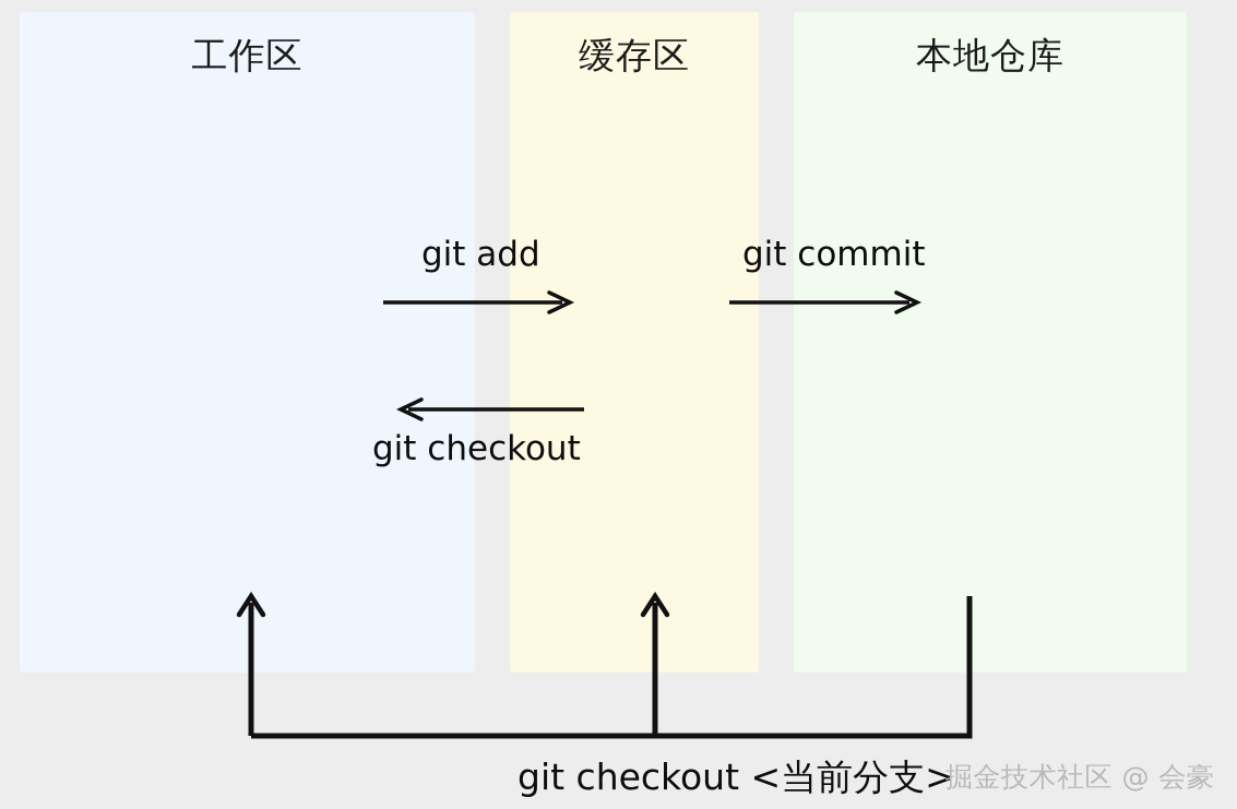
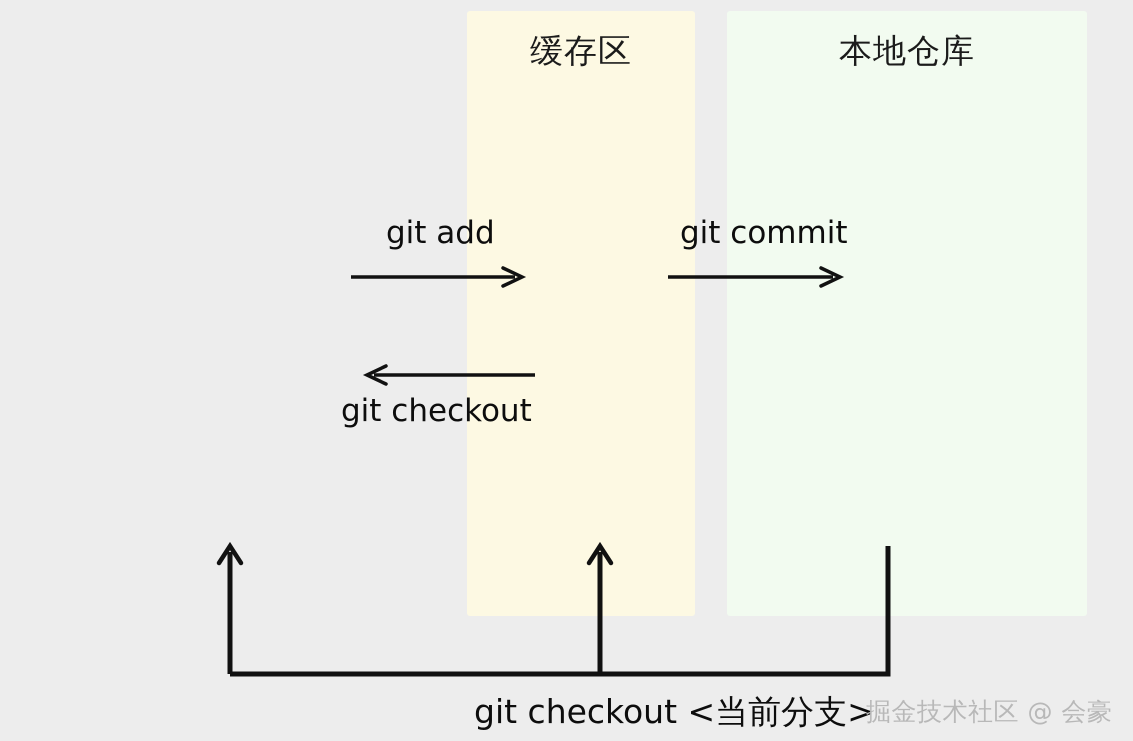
- 工作区
  缓存区
  本地仓库
  git add
  git commit
  git checkout
  git checkout <当前分支>
  掘金技术社区 @ 会豪
